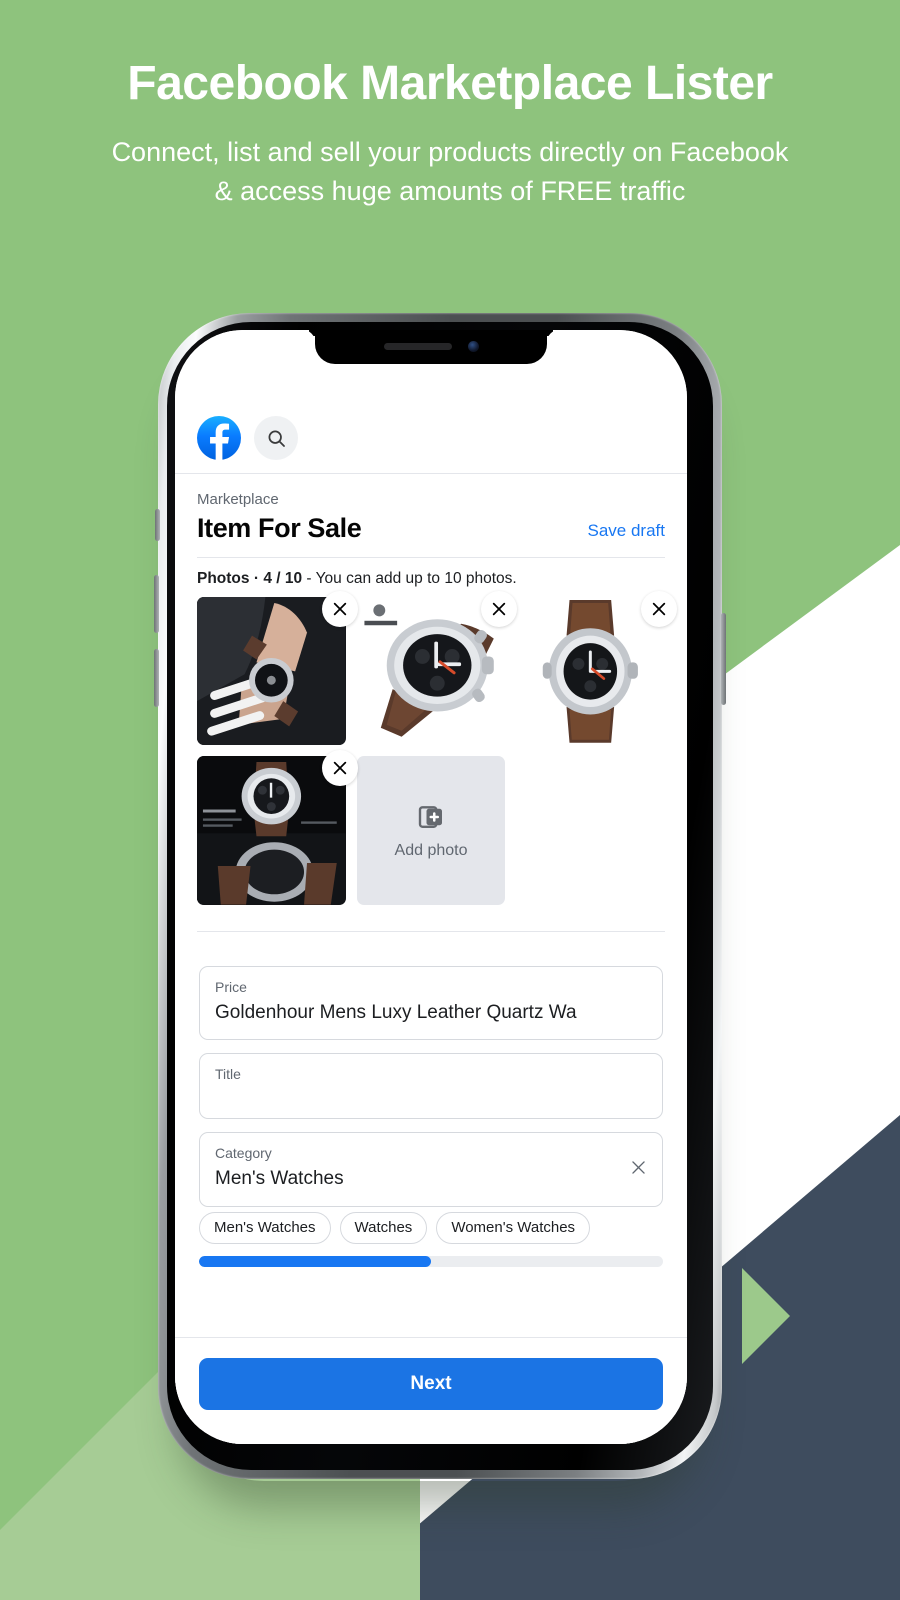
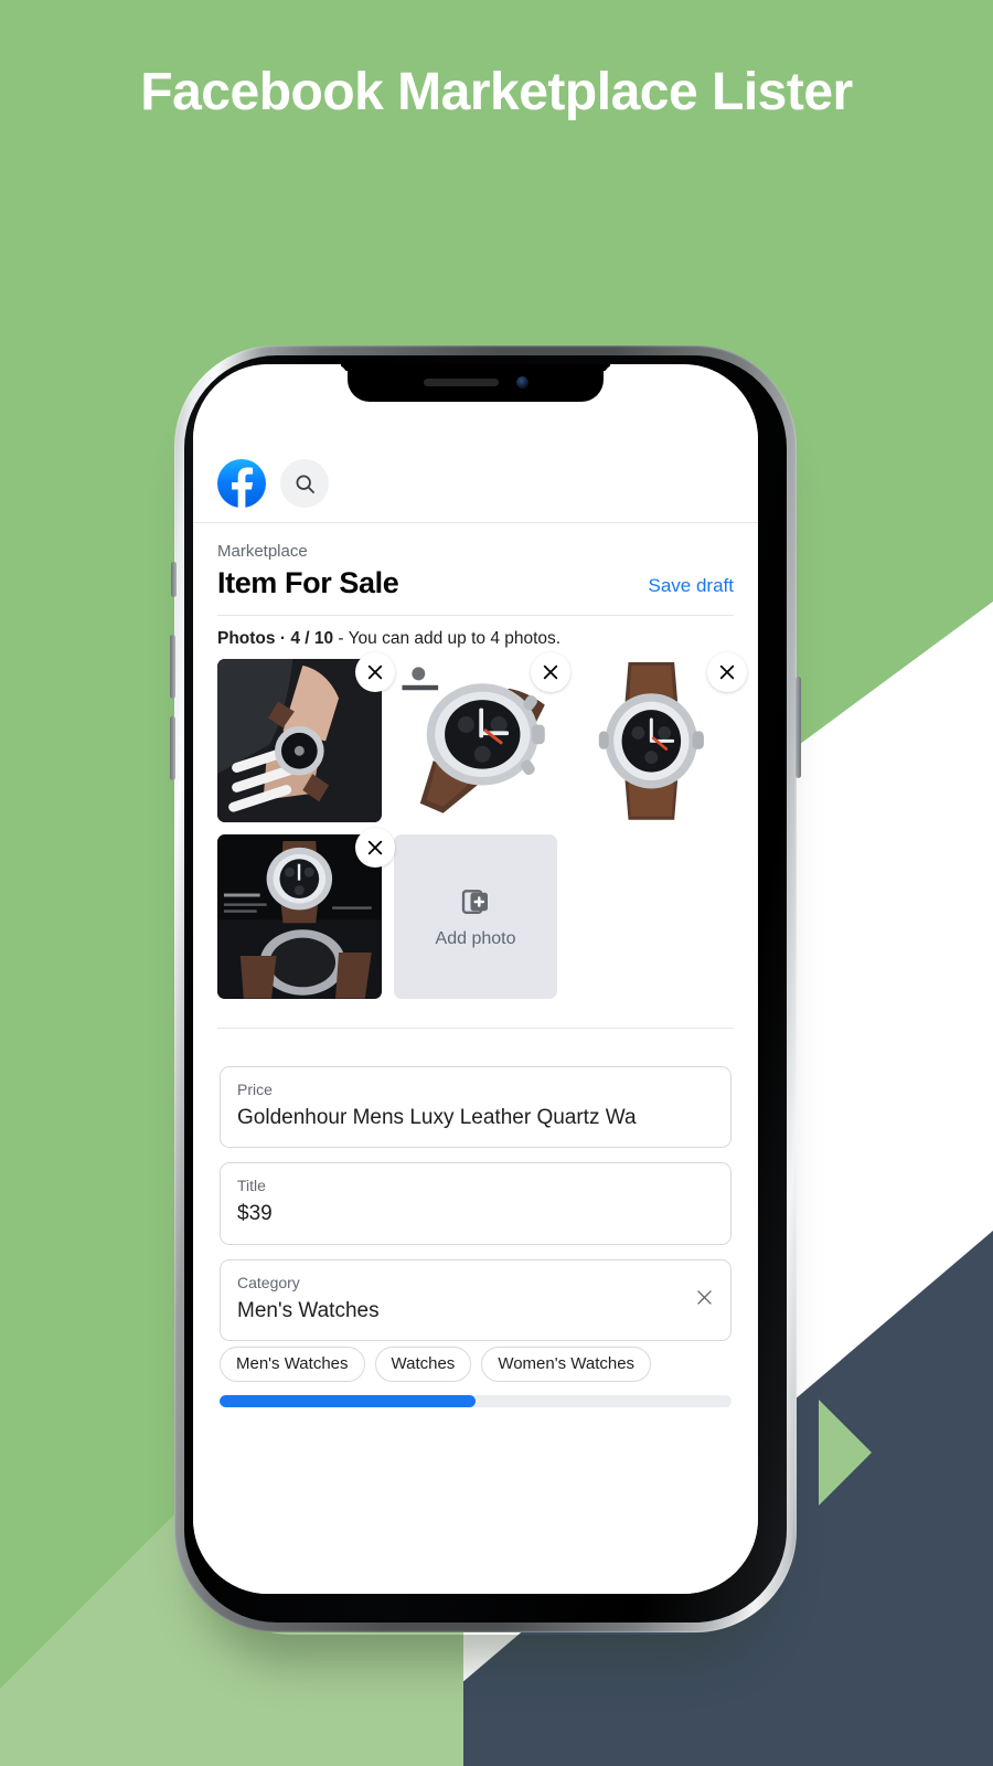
  Facebook Marketplace Lister
- Connect, list and sell your products directly on Facebook & access huge amounts of FREE traffic
  Marketplace
  Item For Sale
  Save draft
- Photos · 4 / 10 - You can add up to 10 photos.
+ Photos · 4 / 10 - You can add up to 4 photos.
  Add photo
  Price
  Goldenhour Mens Luxy Leather Quartz Wa
  Title
+ $39
  Category
  Men's Watches
  Men's Watches
  Watches
  Women's Watches
- Next
